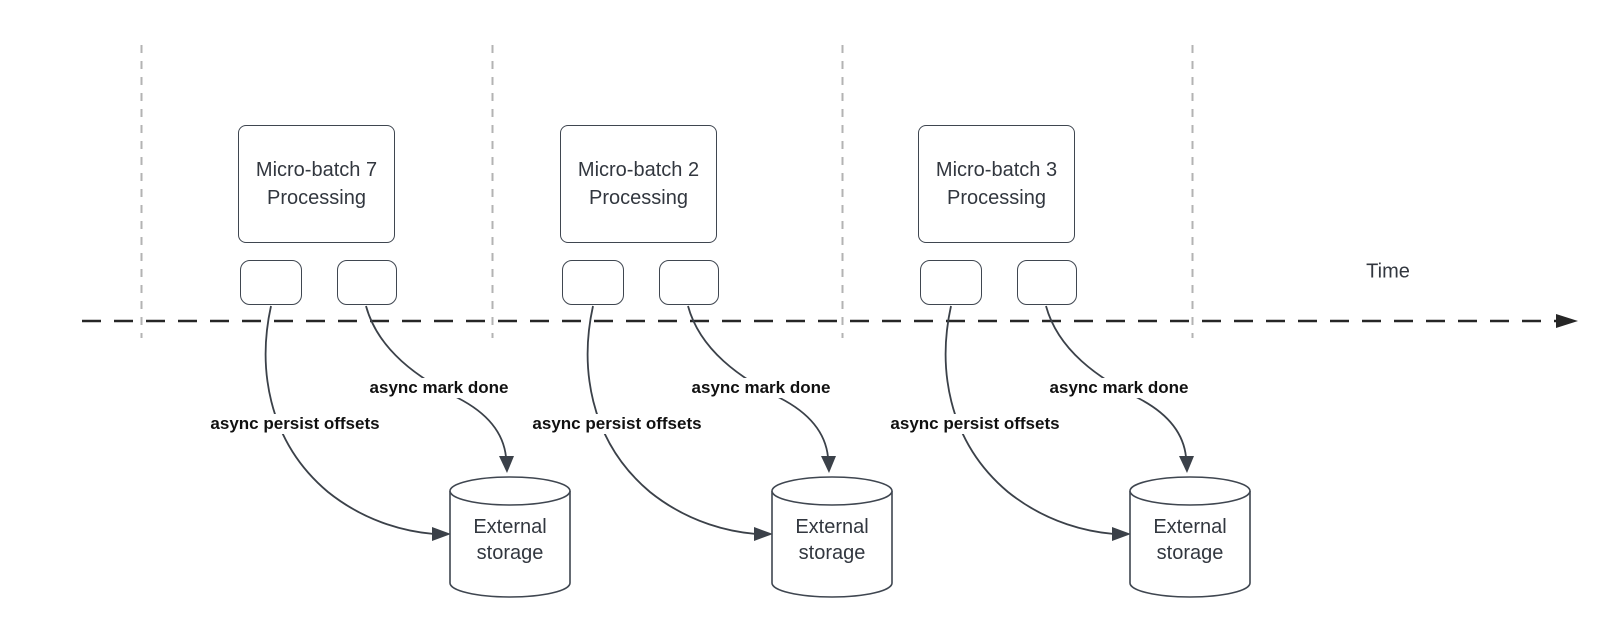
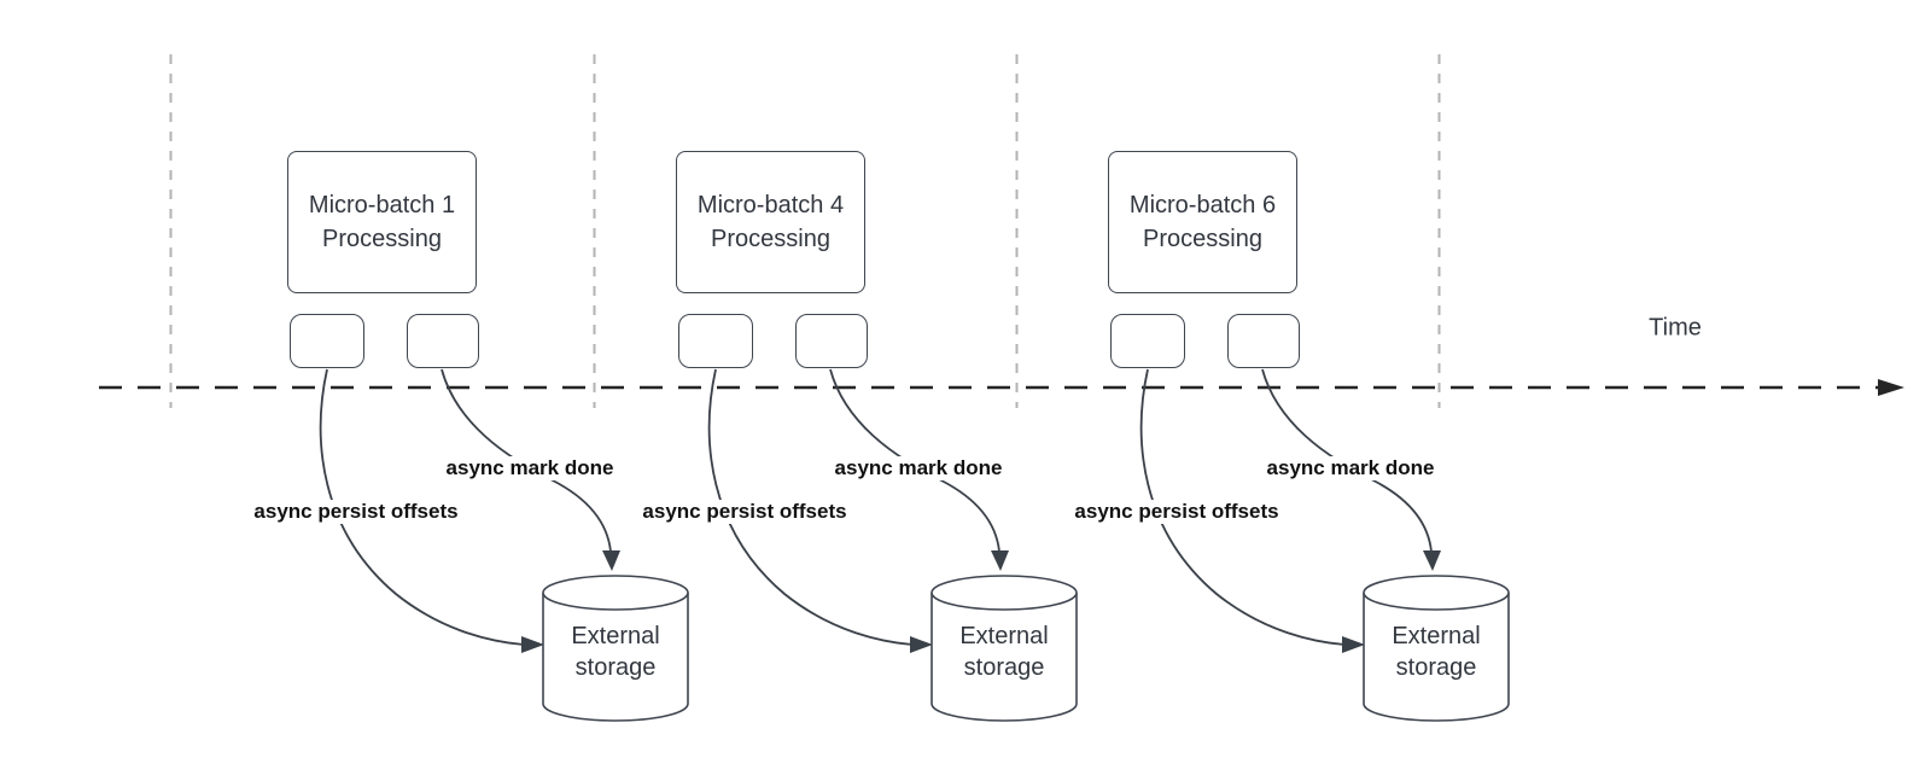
- Micro-batch 7 Processing
+ Micro-batch 1 Processing
  async persist offsets
  async mark done
  External storage
- Micro-batch 2 Processing
+ Micro-batch 4 Processing
  async persist offsets
  async mark done
  External storage
- Micro-batch 3 Processing
+ Micro-batch 6 Processing
  async persist offsets
  async mark done
  External storage
  Time
